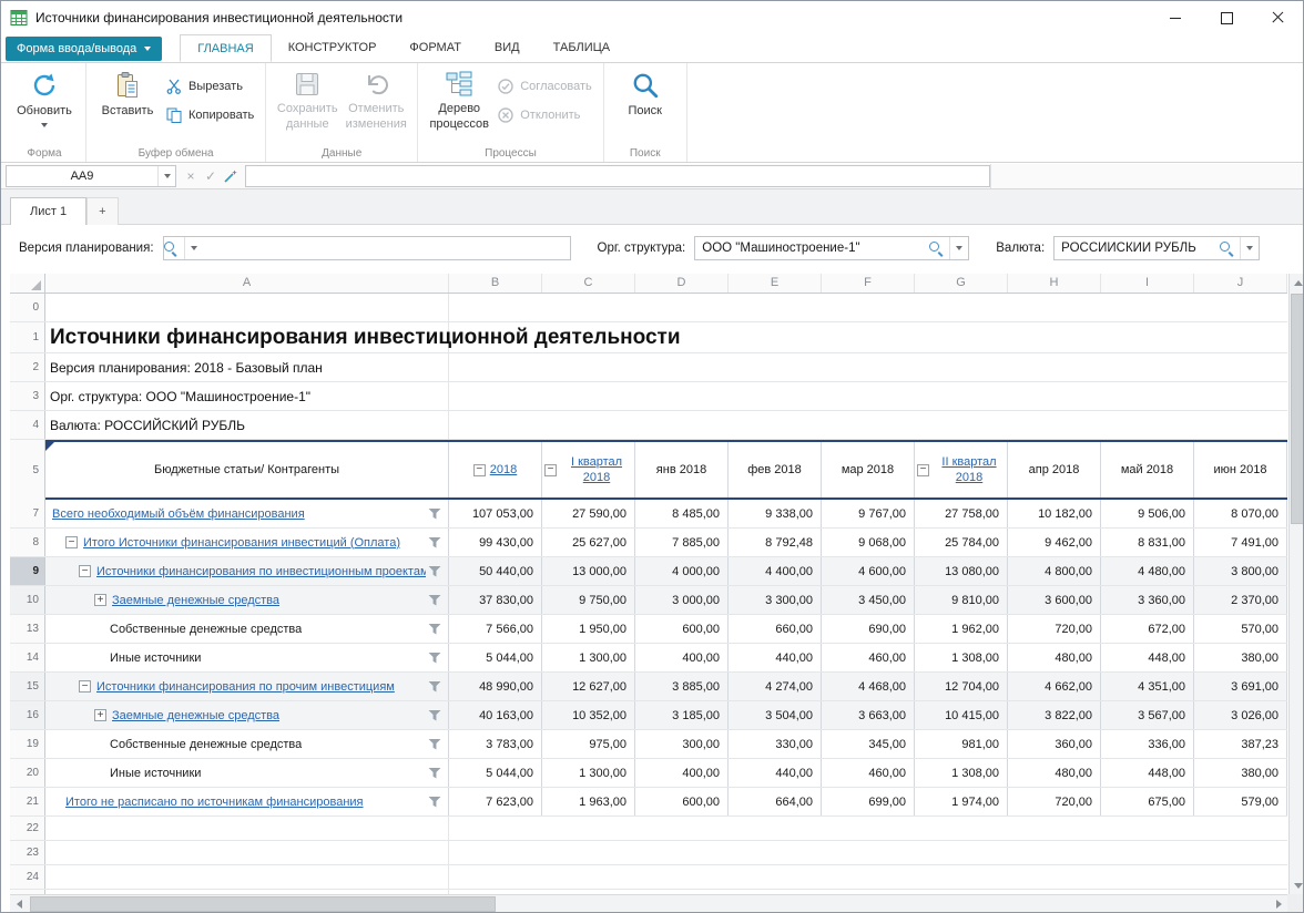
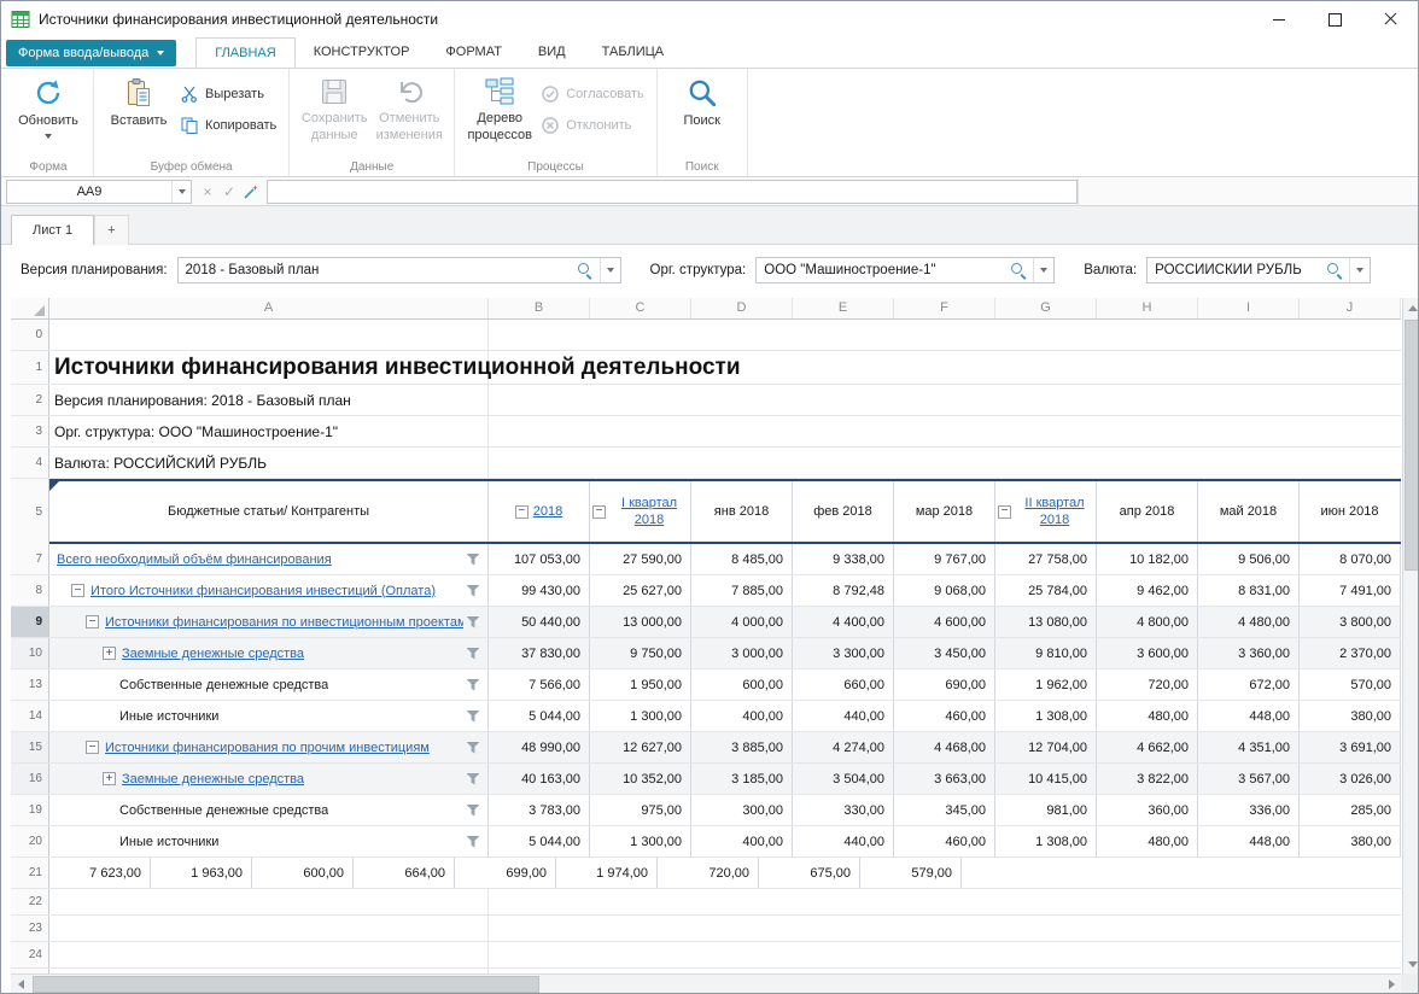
  Источники финансирования инвестиционной деятельности
  Форма ввода/вывода
  ГЛАВНАЯ
  КОНСТРУКТОР
  ФОРМАТ
  ВИД
  ТАБЛИЦА
  Обновить
  Форма
  Вставить
  Вырезать
  Копировать
  Буфер обмена
  Сохранить данные
  Отменить изменения
  Данные
  Дерево процессов
  Согласовать
  Отклонить
  Процессы
  Поиск
  Поиск
  AA9
  ×
  ✓
  Лист 1
  +
  Версия планирования:
+ 2018 - Базовый план
  Орг. структура:
  ООО "Машиностроение-1"
  Валюта:
  РОССИЙСКИЙ РУБЛЬ
  A
  B
  C
  D
  E
  F
  G
  H
  I
  J
  0
  1
  Источники финансирования инвестиционной деятельности
  2
  Версия планирования: 2018 - Базовый план
  3
  Орг. структура: ООО "Машиностроение-1"
  4
  Валюта: РОССИЙСКИЙ РУБЛЬ
  5
  Бюджетные статьи/ Контрагенты
  −
  2018
  −
  I квартал 2018
  янв 2018
  фев 2018
  мар 2018
  −
  II квартал 2018
  апр 2018
  май 2018
  июн 2018
  7
  Всего необходимый объём финансирования
  107 053,00
  27 590,00
  8 485,00
  9 338,00
  9 767,00
  27 758,00
  10 182,00
  9 506,00
  8 070,00
  8
  −
  Итого Источники финансирования инвестиций (Оплата)
  99 430,00
  25 627,00
  7 885,00
  8 792,48
  9 068,00
  25 784,00
  9 462,00
  8 831,00
  7 491,00
  9
  −
  Источники финансирования по инвестиционным проектам
  50 440,00
  13 000,00
  4 000,00
  4 400,00
  4 600,00
  13 080,00
  4 800,00
  4 480,00
  3 800,00
  10
  +
  Заемные денежные средства
  37 830,00
  9 750,00
  3 000,00
  3 300,00
  3 450,00
  9 810,00
  3 600,00
  3 360,00
  2 370,00
  13
  Собственные денежные средства
  7 566,00
  1 950,00
  600,00
  660,00
  690,00
  1 962,00
  720,00
  672,00
  570,00
  14
  Иные источники
  5 044,00
  1 300,00
  400,00
  440,00
  460,00
  1 308,00
  480,00
  448,00
  380,00
  15
  −
  Источники финансирования по прочим инвестициям
  48 990,00
  12 627,00
  3 885,00
  4 274,00
  4 468,00
  12 704,00
  4 662,00
  4 351,00
  3 691,00
  16
  +
  Заемные денежные средства
  40 163,00
  10 352,00
  3 185,00
  3 504,00
  3 663,00
  10 415,00
  3 822,00
  3 567,00
  3 026,00
  19
  Собственные денежные средства
  3 783,00
  975,00
  300,00
  330,00
  345,00
  981,00
  360,00
  336,00
- 387,23
+ 285,00
  20
  Иные источники
  5 044,00
  1 300,00
  400,00
  440,00
  460,00
  1 308,00
  480,00
  448,00
  380,00
  21
- Итого не расписано по источникам финансирования
  7 623,00
  1 963,00
  600,00
  664,00
  699,00
  1 974,00
  720,00
  675,00
  579,00
  22
  23
  24
